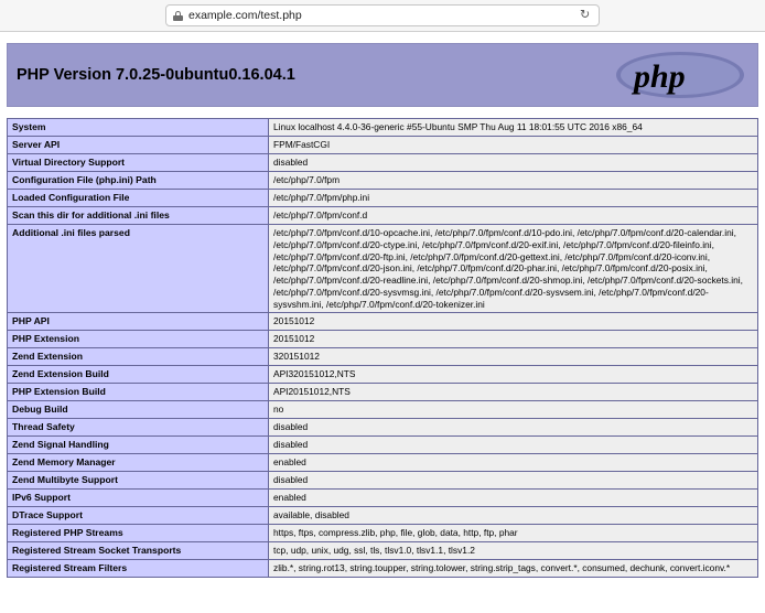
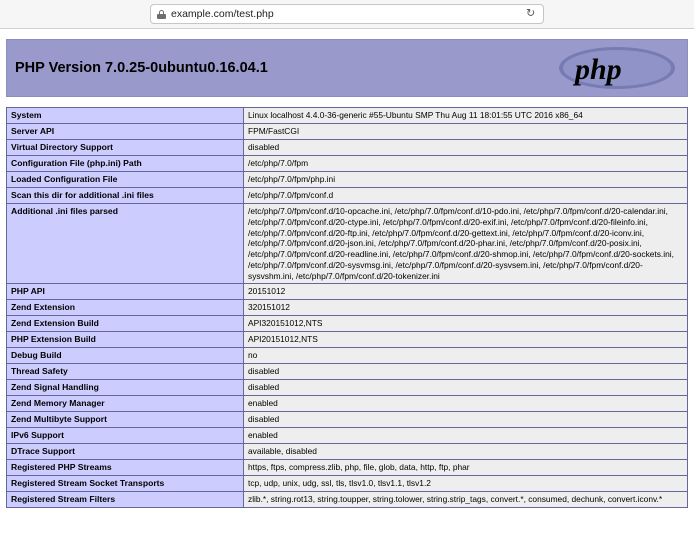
  example.com/test.php
  ↻
  PHP Version 7.0.25-0ubuntu0.16.04.1
  php
  System	Linux localhost 4.4.0-36-generic #55-Ubuntu SMP Thu Aug 11 18:01:55 UTC 2016 x86_64
  Server API	FPM/FastCGI
  Virtual Directory Support	disabled
  Configuration File (php.ini) Path	/etc/php/7.0/fpm
  Loaded Configuration File	/etc/php/7.0/fpm/php.ini
  Scan this dir for additional .ini files	/etc/php/7.0/fpm/conf.d
  Additional .ini files parsed	/etc/php/7.0/fpm/conf.d/10-opcache.ini, /etc/php/7.0/fpm/conf.d/10-pdo.ini, /etc/php/7.0/fpm/conf.d/20-calendar.ini, /etc/php/7.0/fpm/conf.d/20-ctype.ini, /etc/php/7.0/fpm/conf.d/20-exif.ini, /etc/php/7.0/fpm/conf.d/20-fileinfo.ini, /etc/php/7.0/fpm/conf.d/20-ftp.ini, /etc/php/7.0/fpm/conf.d/20-gettext.ini, /etc/php/7.0/fpm/conf.d/20-iconv.ini, /etc/php/7.0/fpm/conf.d/20-json.ini, /etc/php/7.0/fpm/conf.d/20-phar.ini, /etc/php/7.0/fpm/conf.d/20-posix.ini, /etc/php/7.0/fpm/conf.d/20-readline.ini, /etc/php/7.0/fpm/conf.d/20-shmop.ini, /etc/php/7.0/fpm/conf.d/20-sockets.ini, /etc/php/7.0/fpm/conf.d/20-sysvmsg.ini, /etc/php/7.0/fpm/conf.d/20-sysvsem.ini, /etc/php/7.0/fpm/conf.d/20-sysvshm.ini, /etc/php/7.0/fpm/conf.d/20-tokenizer.ini
  PHP API	20151012
- PHP Extension	20151012
  Zend Extension	320151012
  Zend Extension Build	API320151012,NTS
  PHP Extension Build	API20151012,NTS
  Debug Build	no
  Thread Safety	disabled
  Zend Signal Handling	disabled
  Zend Memory Manager	enabled
  Zend Multibyte Support	disabled
  IPv6 Support	enabled
  DTrace Support	available, disabled
  Registered PHP Streams	https, ftps, compress.zlib, php, file, glob, data, http, ftp, phar
  Registered Stream Socket Transports	tcp, udp, unix, udg, ssl, tls, tlsv1.0, tlsv1.1, tlsv1.2
  Registered Stream Filters	zlib.*, string.rot13, string.toupper, string.tolower, string.strip_tags, convert.*, consumed, dechunk, convert.iconv.*
